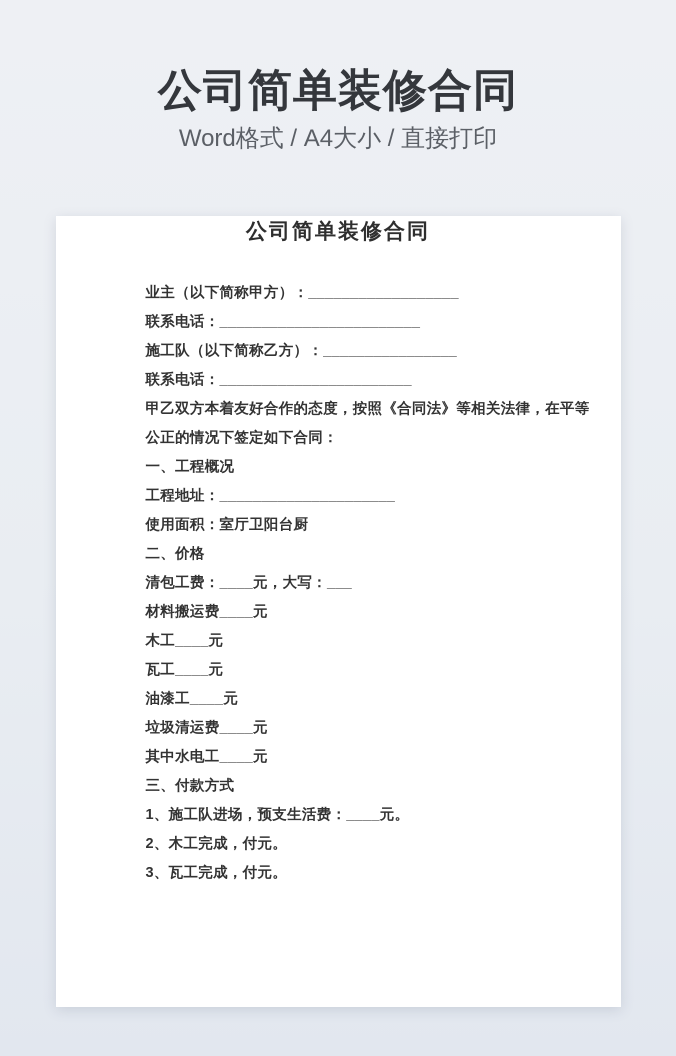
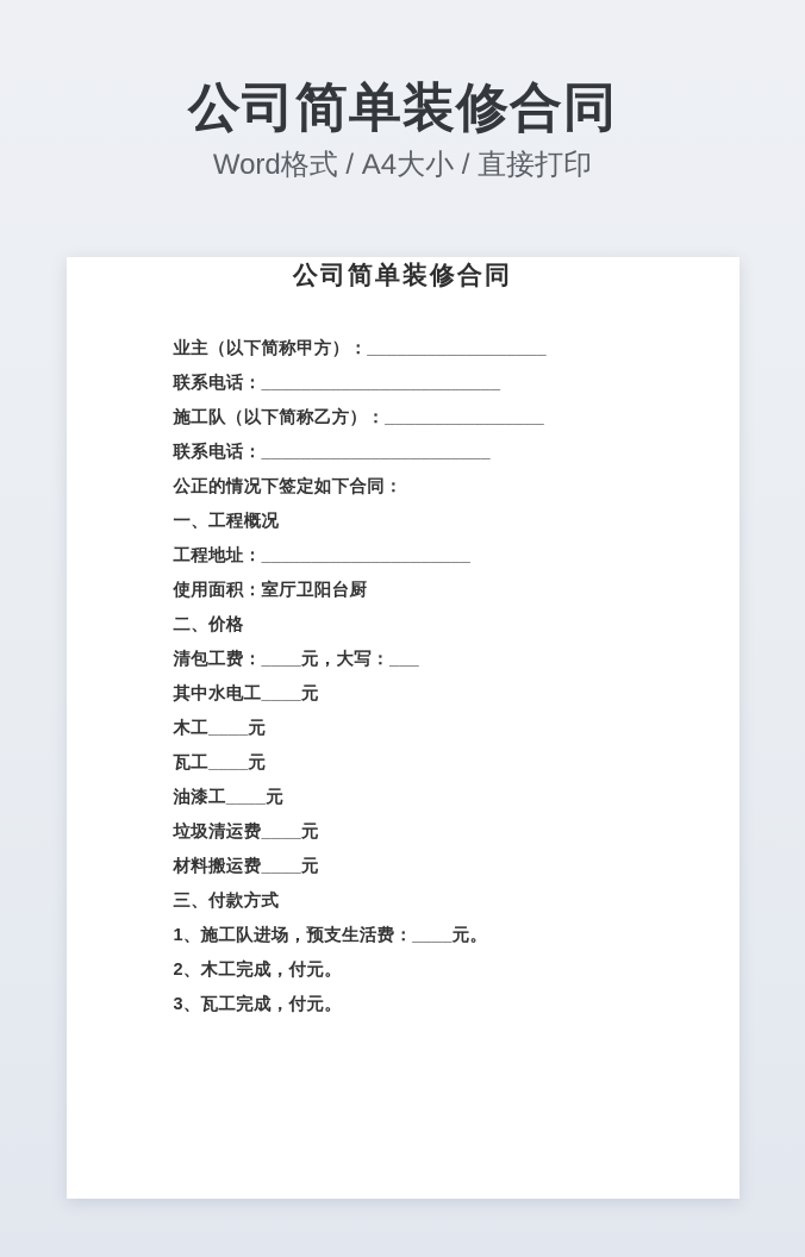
  公司简单装修合同
  Word格式 / A4大小 / 直接打印
  公司简单装修合同
  业主（以下简称甲方）：__________________
  联系电话：________________________
  施工队（以下简称乙方）：________________
  联系电话：_______________________
- 甲乙双方本着友好合作的态度，按照《合同法》等相关法律，在平等
  公正的情况下签定如下合同：
  一、工程概况
  工程地址：_____________________
  使用面积：室厅卫阳台厨
  二、价格
  清包工费：____元，大写：___
- 材料搬运费____元
+ 其中水电工____元
  木工____元
  瓦工____元
  油漆工____元
  垃圾清运费____元
- 其中水电工____元
+ 材料搬运费____元
  三、付款方式
  1、施工队进场，预支生活费：____元。
  2、木工完成，付元。
  3、瓦工完成，付元。
